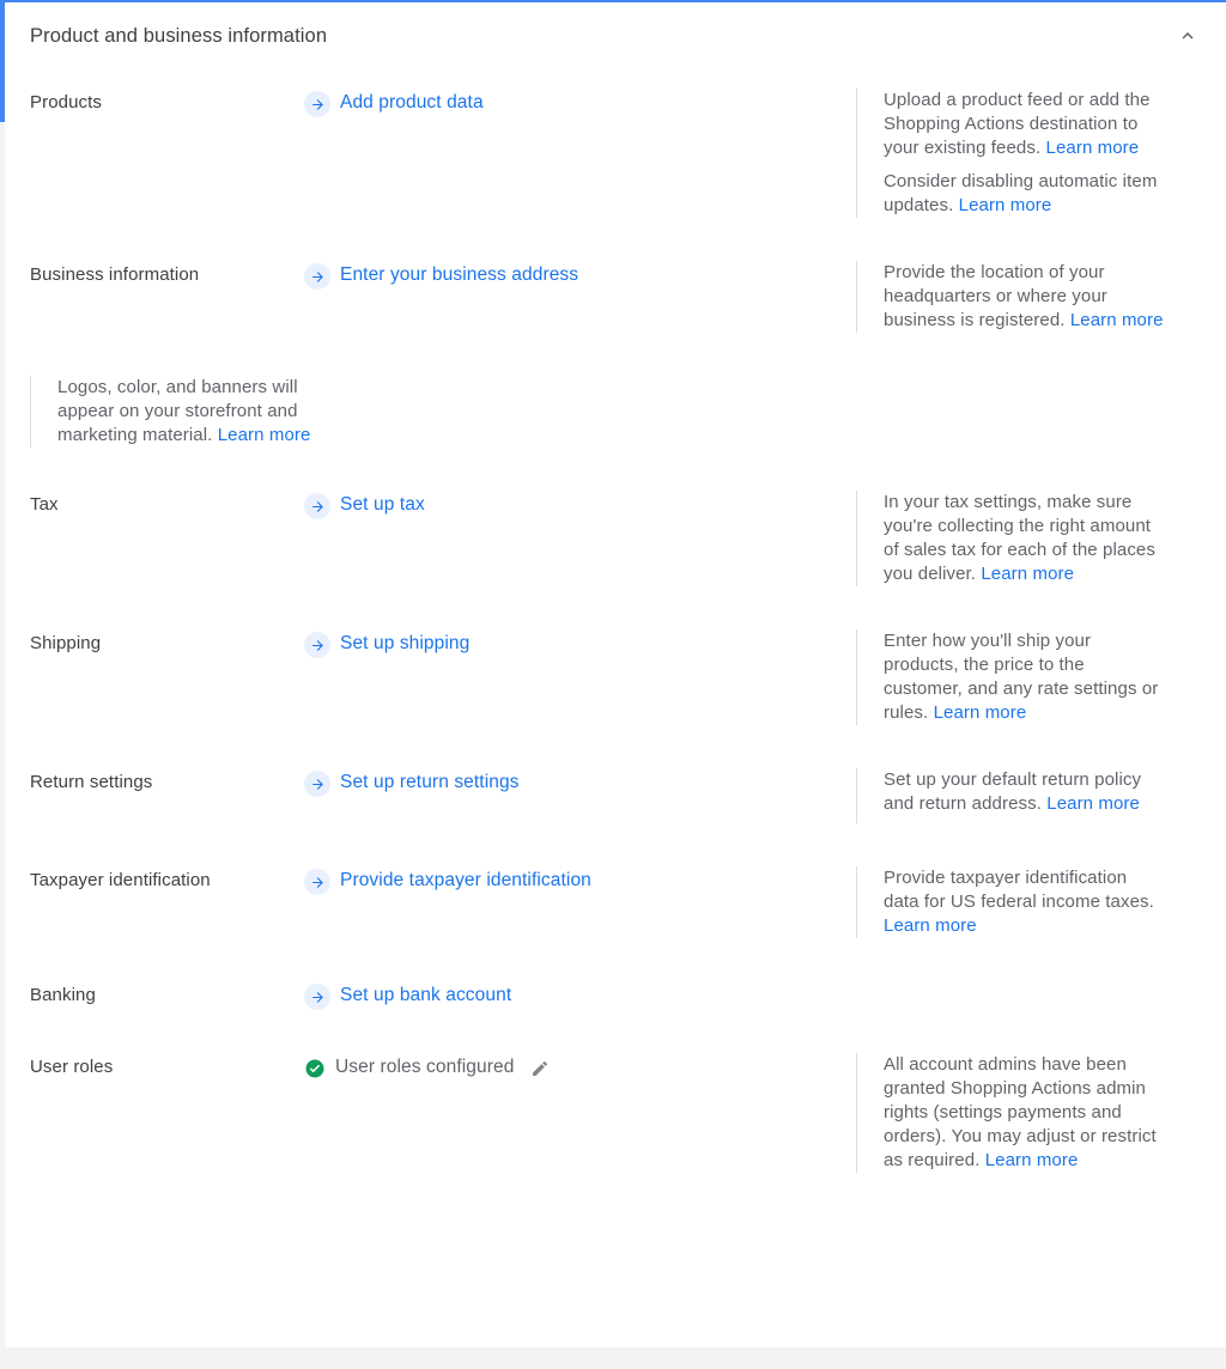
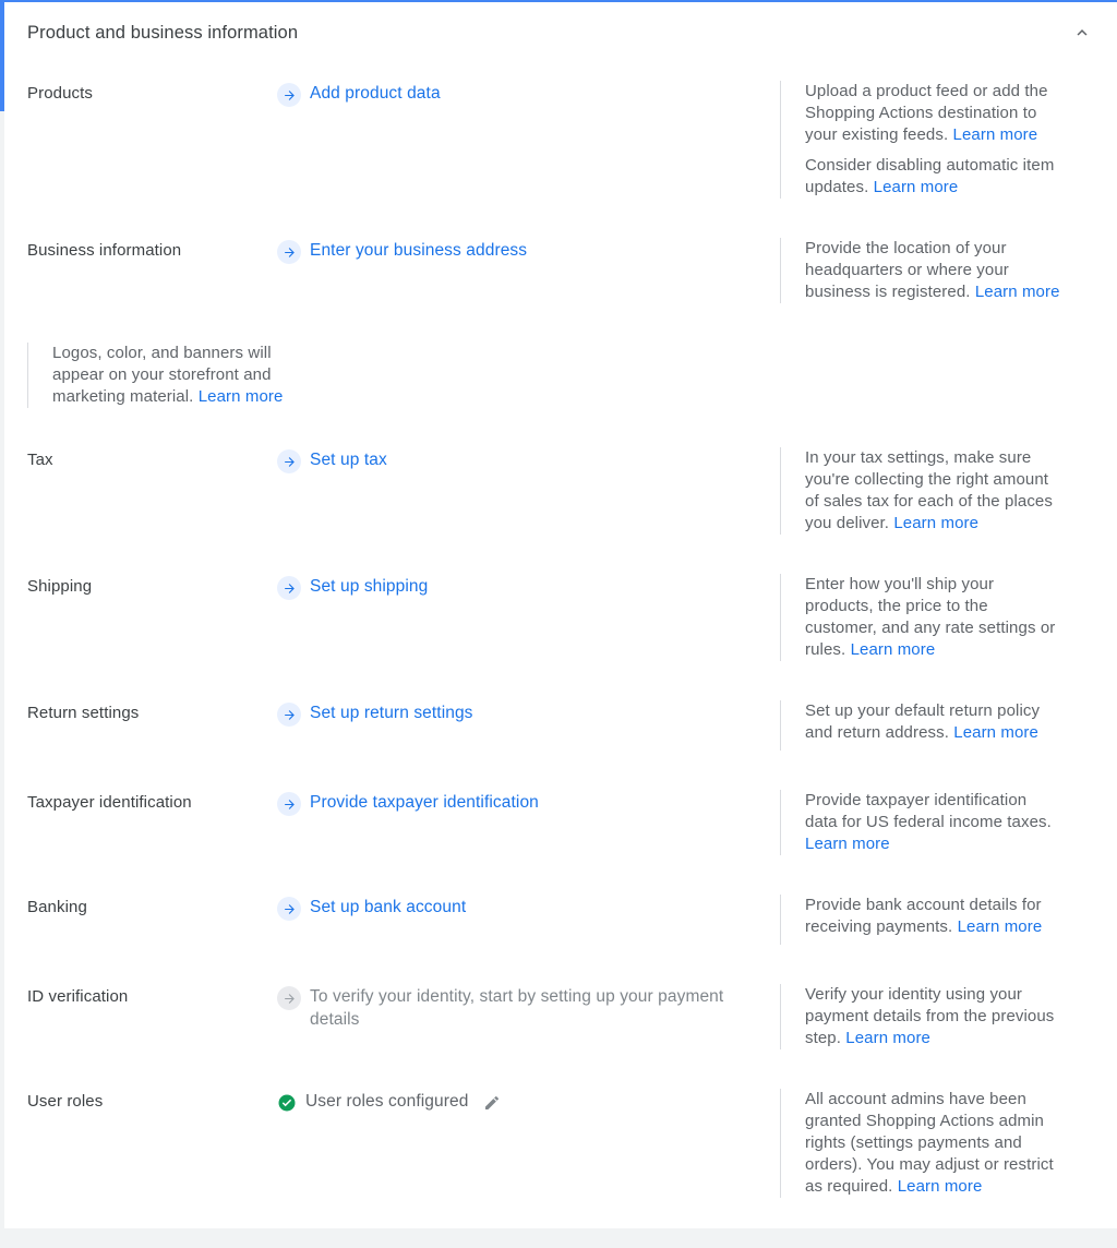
  Product and business information
  Products
  Add product data
  Upload a product feed or add the Shopping Actions destination to your existing feeds. Learn more
  Consider disabling automatic item updates. Learn more
  Business information
  Enter your business address
  Provide the location of your headquarters or where your business is registered. Learn more
  Logos, color, and banners will appear on your storefront and marketing material. Learn more
  Tax
  Set up tax
  In your tax settings, make sure you're collecting the right amount of sales tax for each of the places you deliver. Learn more
  Shipping
  Set up shipping
  Enter how you'll ship your products, the price to the customer, and any rate settings or rules. Learn more
  Return settings
  Set up return settings
  Set up your default return policy and return address. Learn more
  Taxpayer identification
  Provide taxpayer identification
  Provide taxpayer identification data for US federal income taxes. Learn more
  Banking
  Set up bank account
+ Provide bank account details for receiving payments. Learn more
+ ID verification
+ To verify your identity, start by setting up your payment details
+ Verify your identity using your payment details from the previous step. Learn more
  User roles
  User roles configured
  All account admins have been granted Shopping Actions admin rights (settings payments and orders). You may adjust or restrict as required. Learn more
